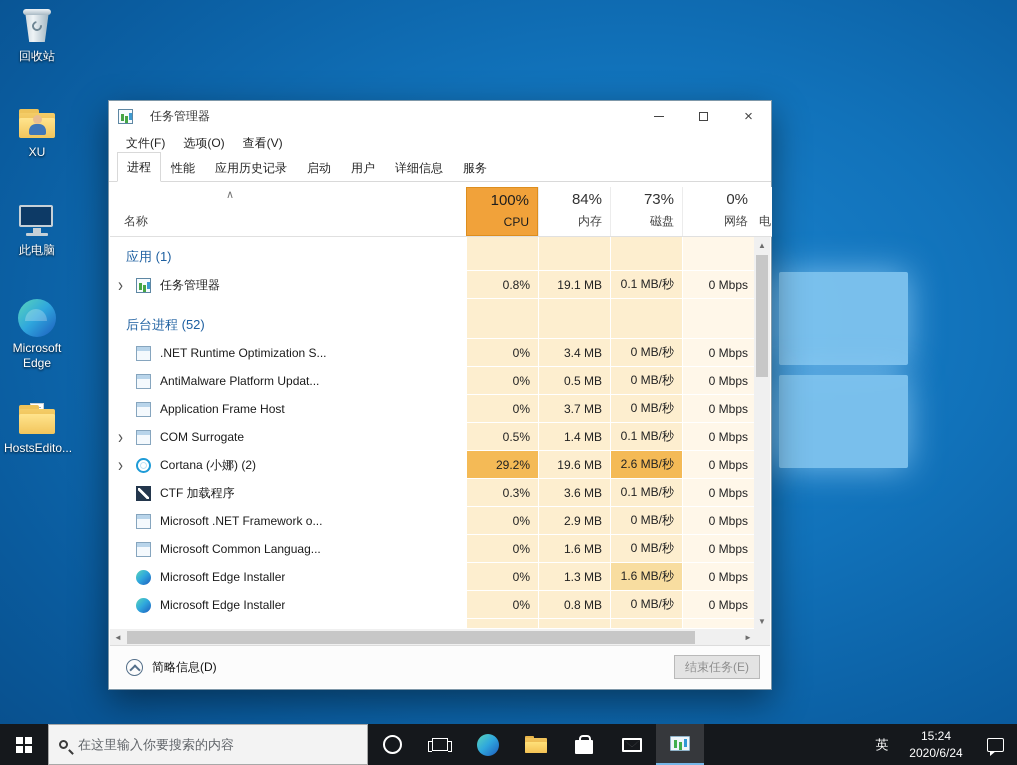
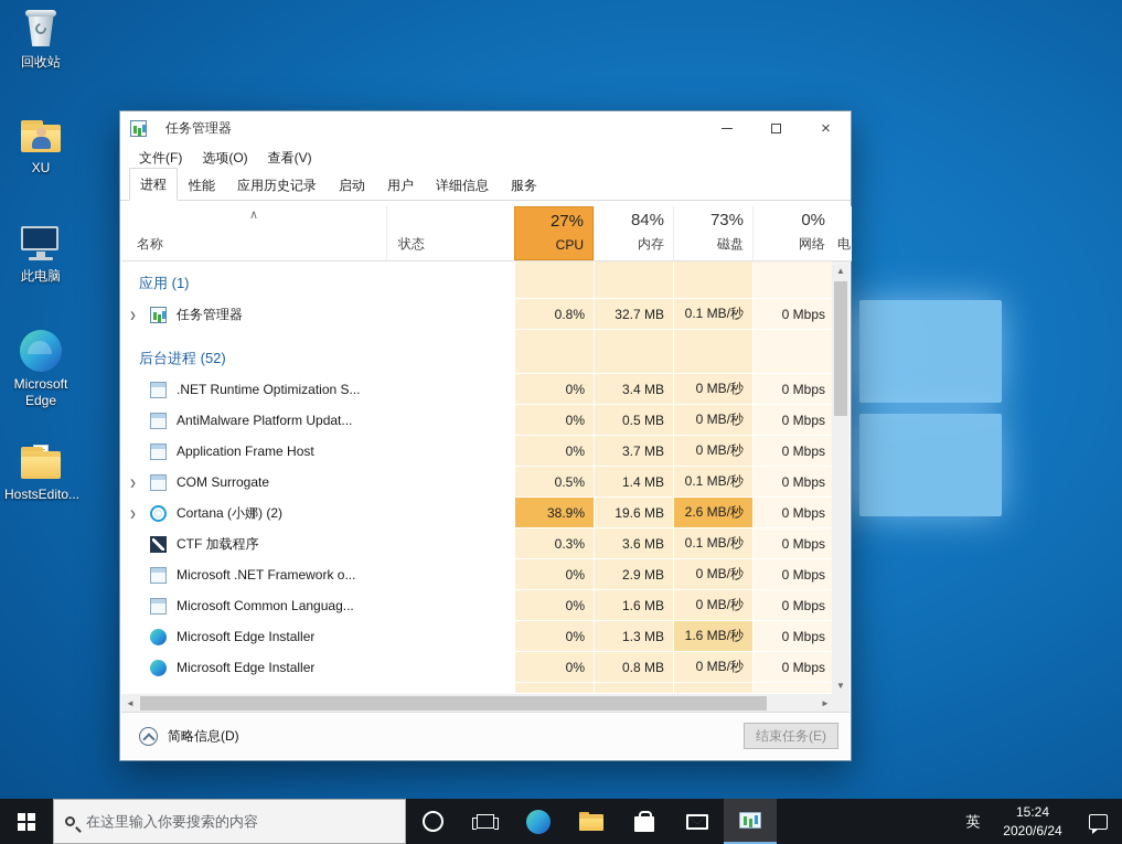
  回收站
  XU
  此电脑
  Microsoft Edge
  HostsEdito...
  任务管理器
  ×
  文件(F)
  选项(O)
  查看(V)
  进程
  性能
  应用历史记录
  启动
  用户
  详细信息
  服务
  ∧
  名称
+ 状态
- 100%
+ 27%
  CPU
  84%
  内存
  73%
  磁盘
  0%
  网络
  电
  应用 (1)
  ›
  任务管理器
  0.8%
- 19.1 MB
+ 32.7 MB
  0.1 MB/秒
  0 Mbps
  后台进程 (52)
  .NET Runtime Optimization S...
  0%
  3.4 MB
  0 MB/秒
  0 Mbps
  AntiMalware Platform Updat...
  0%
  0.5 MB
  0 MB/秒
  0 Mbps
  Application Frame Host
  0%
  3.7 MB
  0 MB/秒
  0 Mbps
  ›
  COM Surrogate
  0.5%
  1.4 MB
  0.1 MB/秒
  0 Mbps
  ›
  Cortana (小娜) (2)
- 29.2%
+ 38.9%
  19.6 MB
  2.6 MB/秒
  0 Mbps
  CTF 加载程序
  0.3%
  3.6 MB
  0.1 MB/秒
  0 Mbps
  Microsoft .NET Framework o...
  0%
  2.9 MB
  0 MB/秒
  0 Mbps
  Microsoft Common Languag...
  0%
  1.6 MB
  0 MB/秒
  0 Mbps
  Microsoft Edge Installer
  0%
  1.3 MB
  1.6 MB/秒
  0 Mbps
  Microsoft Edge Installer
  0%
  0.8 MB
  0 MB/秒
  0 Mbps
  ▲
  ▼
  ◄
  ►
  简略信息(D)
  结束任务(E)
  在这里输入你要搜索的内容
  英
  15:24
  2020/6/24
